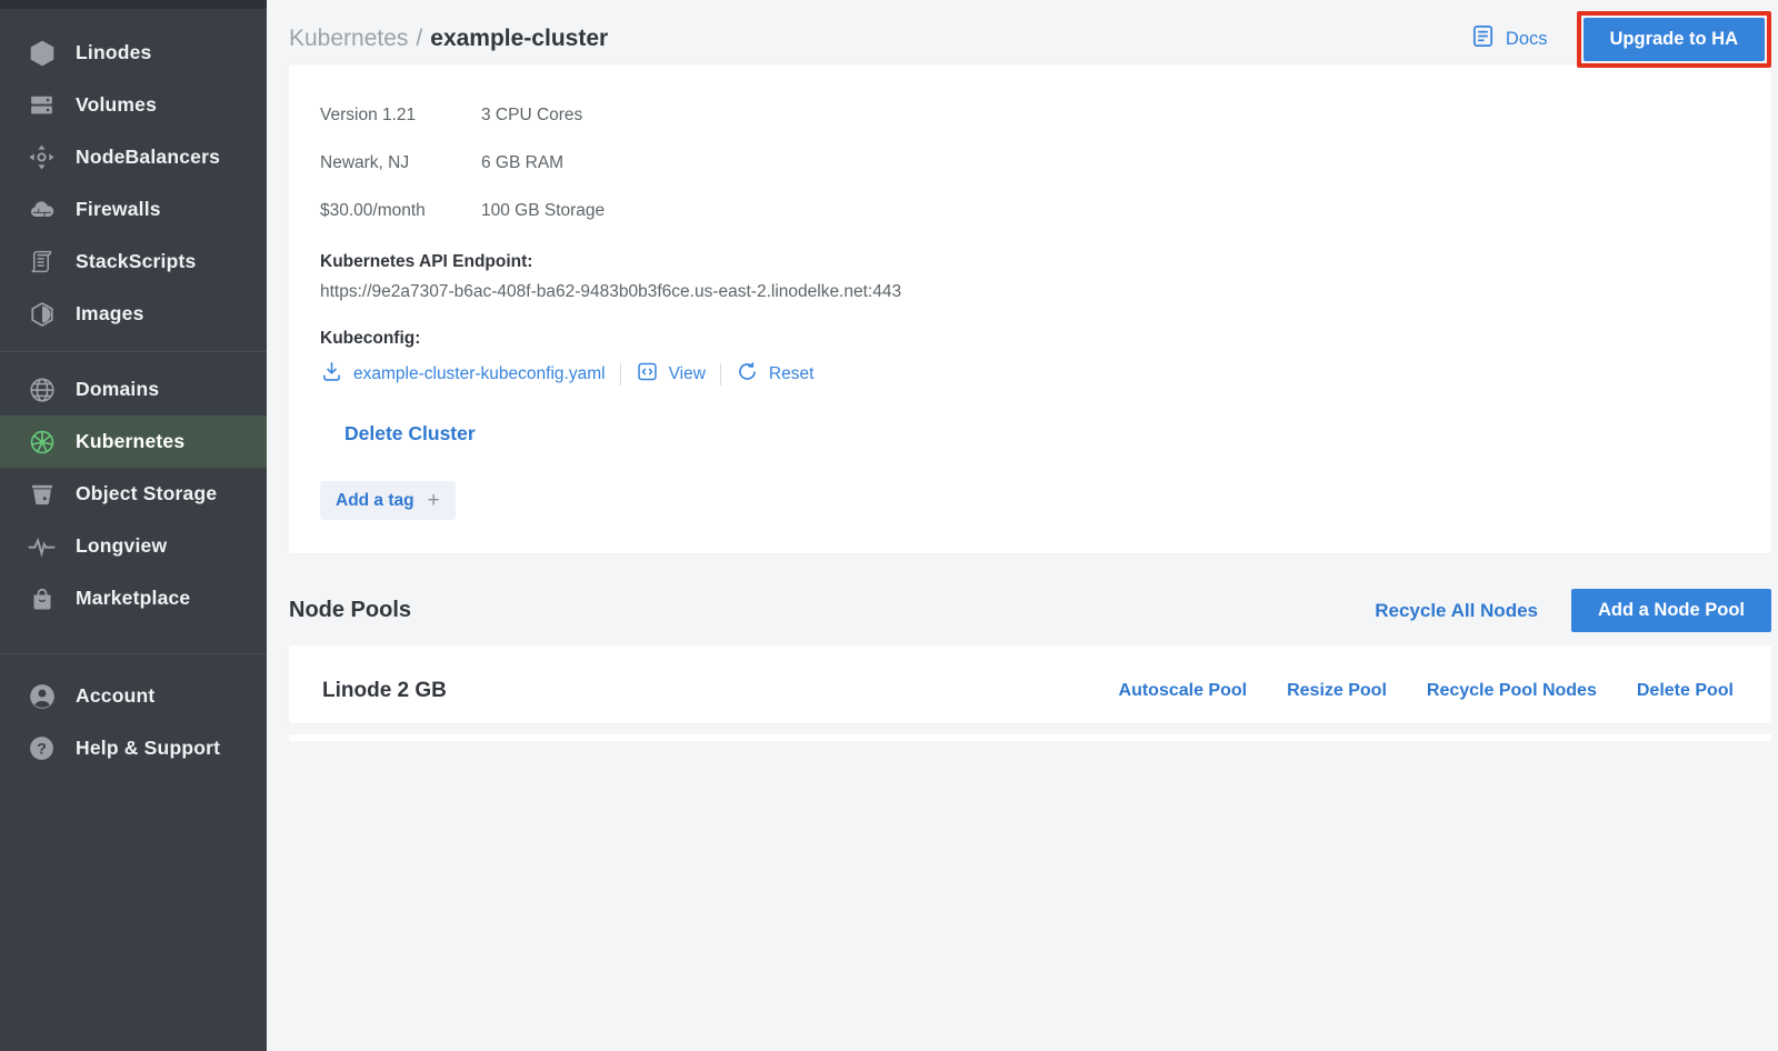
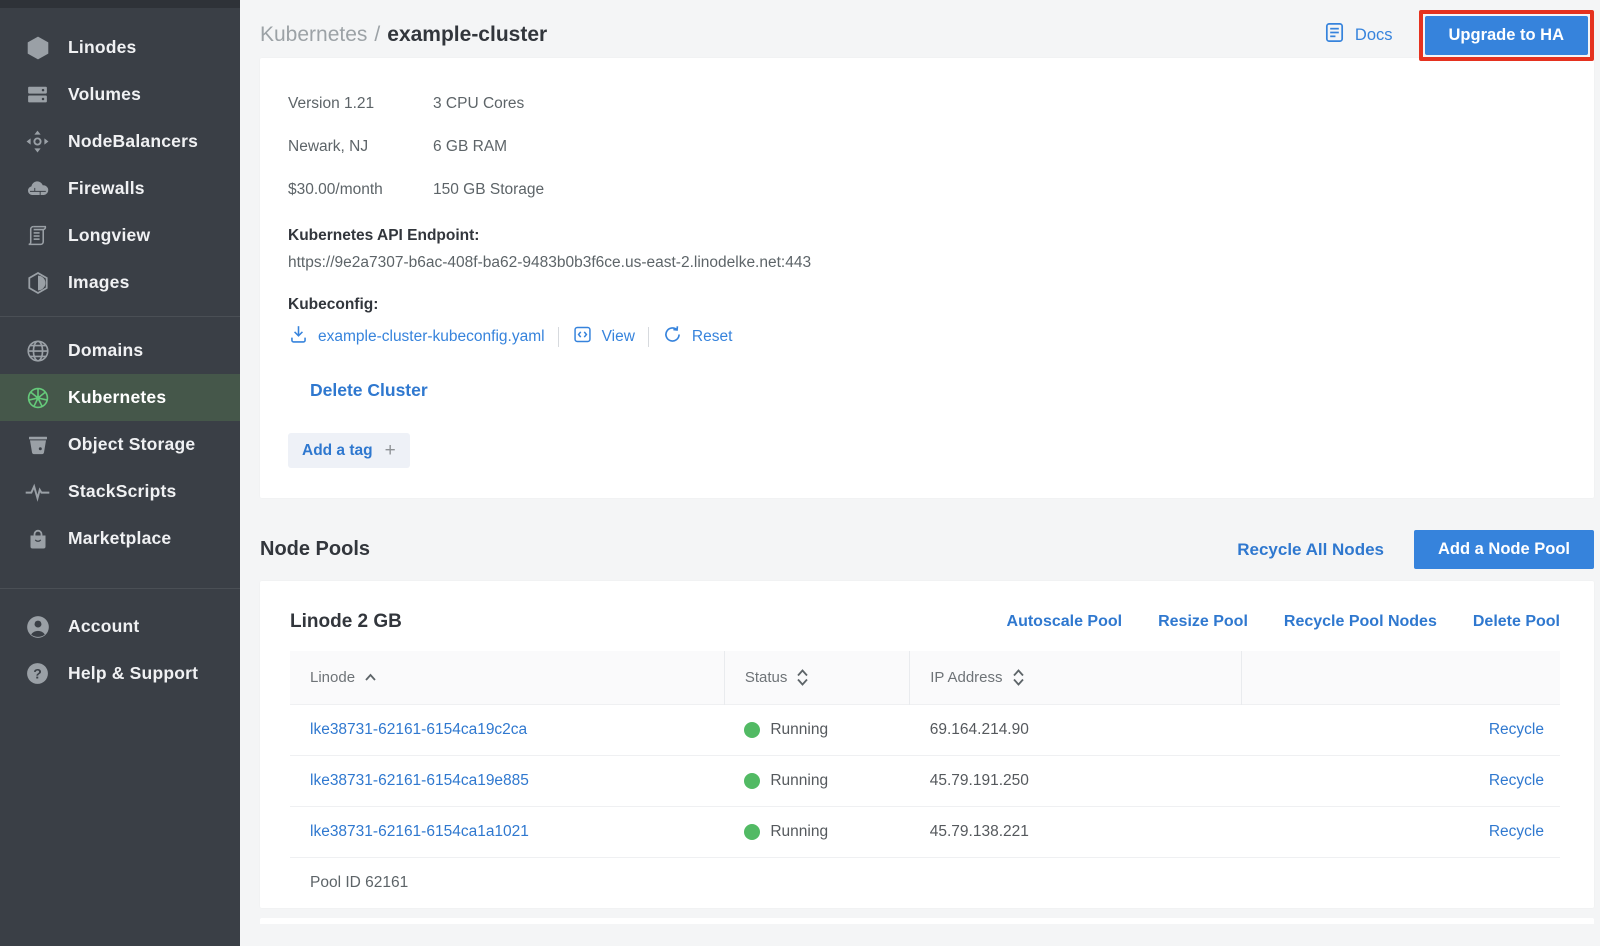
  Linodes
  Volumes
  NodeBalancers
  Firewalls
- StackScripts
+ Longview
  Images
  Domains
  Kubernetes
  Object Storage
- Longview
+ StackScripts
  Marketplace
  Account
  ?
  Help & Support
  Kubernetes / example-cluster
  Docs
  Upgrade to HA
  Version 1.21
  3 CPU Cores
  Newark, NJ
  6 GB RAM
  $30.00/month
- 100 GB Storage
+ 150 GB Storage
  Kubernetes API Endpoint:
  https://9e2a7307-b6ac-408f-ba62-9483b0b3f6ce.us-east-2.linodelke.net:443
  Kubeconfig:
  example-cluster-kubeconfig.yaml
  View
  Reset
  Delete Cluster
  Add a tag
  +
  Node Pools
  Recycle All Nodes
  Add a Node Pool
  Linode 2 GB
  Autoscale Pool
  Resize Pool
  Recycle Pool Nodes
  Delete Pool
+ Linode	Status	IP Address
+ lke38731-62161-6154ca19c2ca	Running	69.164.214.90	Recycle
+ lke38731-62161-6154ca19e885	Running	45.79.191.250	Recycle
+ lke38731-62161-6154ca1a1021	Running	45.79.138.221	Recycle
+ Pool ID 62161
